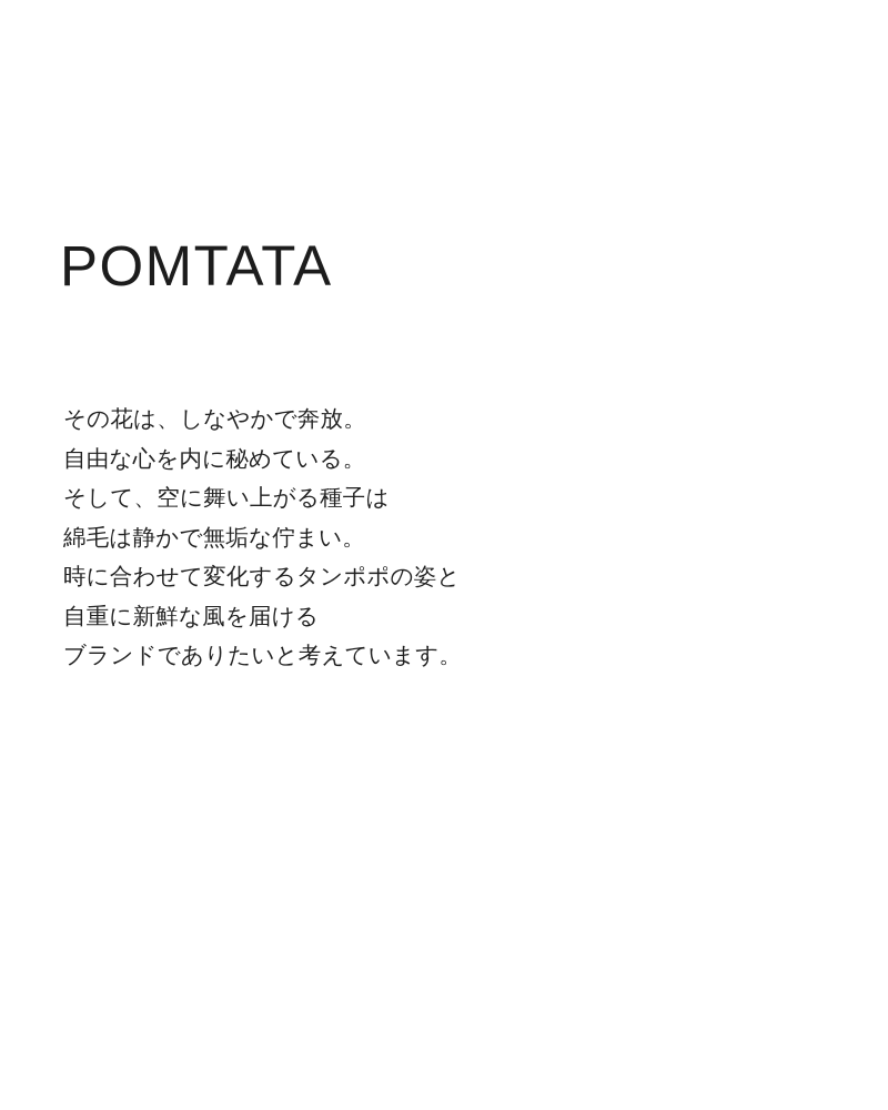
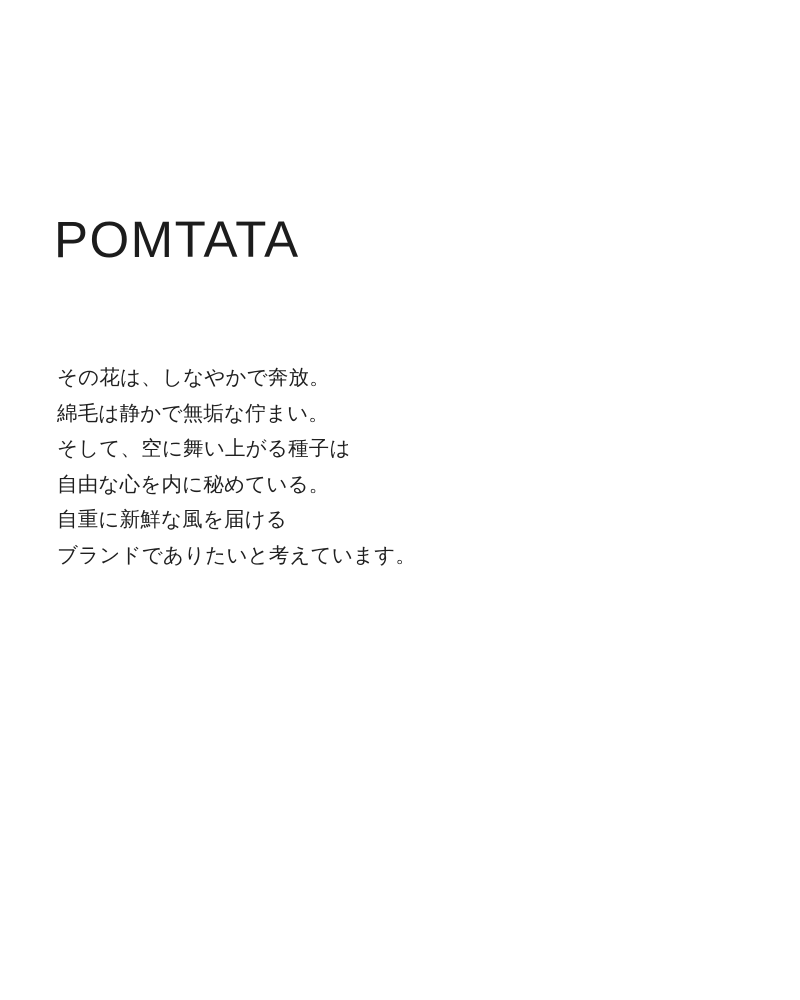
  POMTATA
  その花は、しなやかで奔放。
- 自由な心を内に秘めている。
+ 綿毛は静かで無垢な佇まい。
  そして、空に舞い上がる種子は
- 綿毛は静かで無垢な佇まい。
+ 自由な心を内に秘めている。
- 時に合わせて変化するタンポポの姿と
  自重に新鮮な風を届ける
  ブランドでありたいと考えています。
